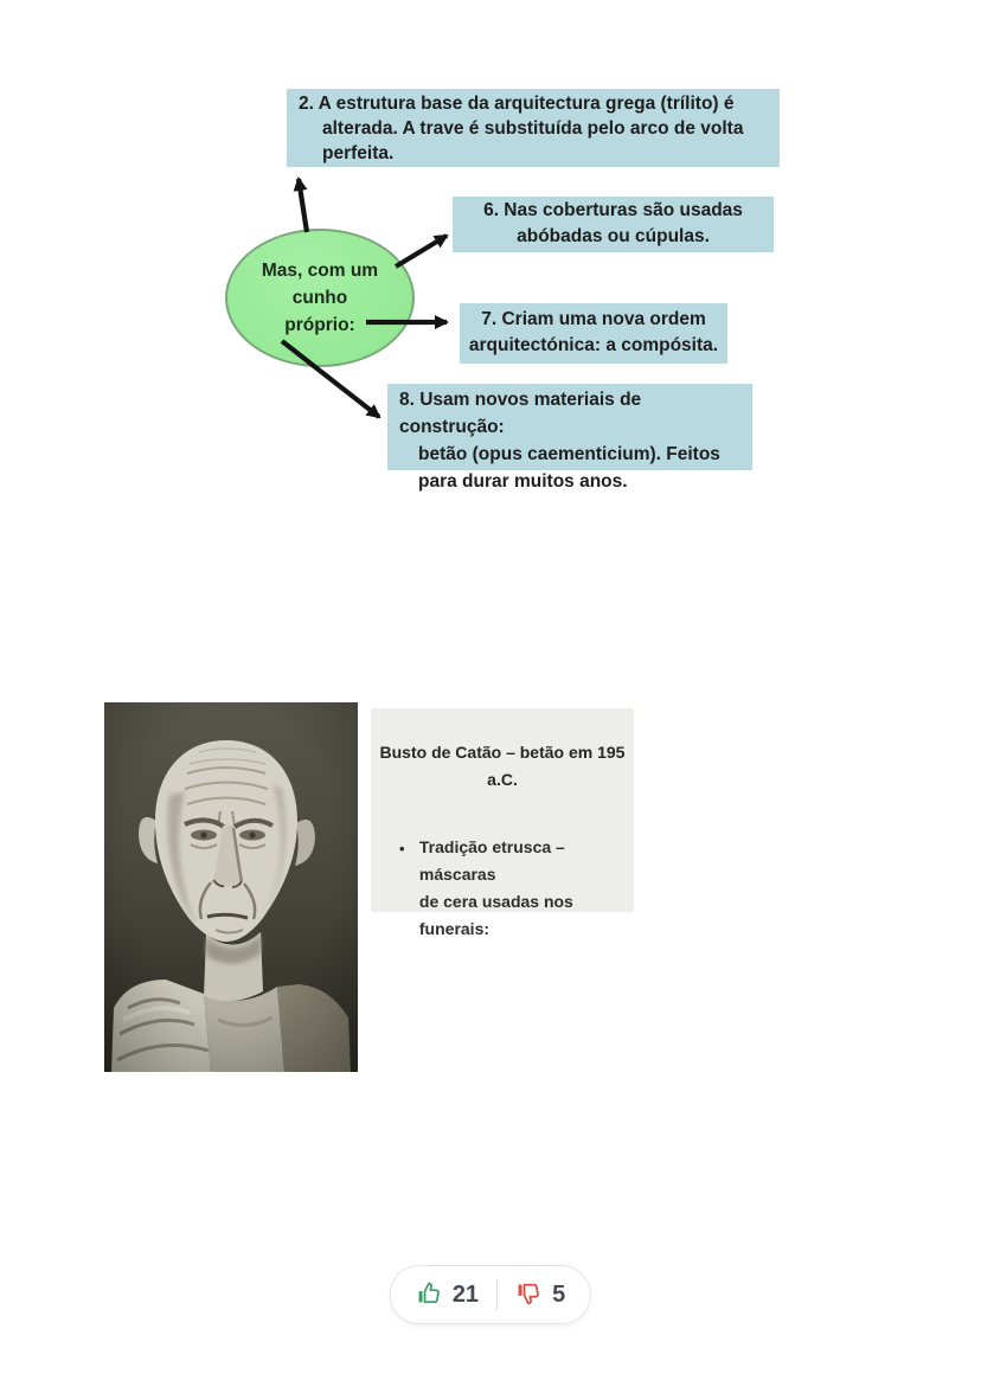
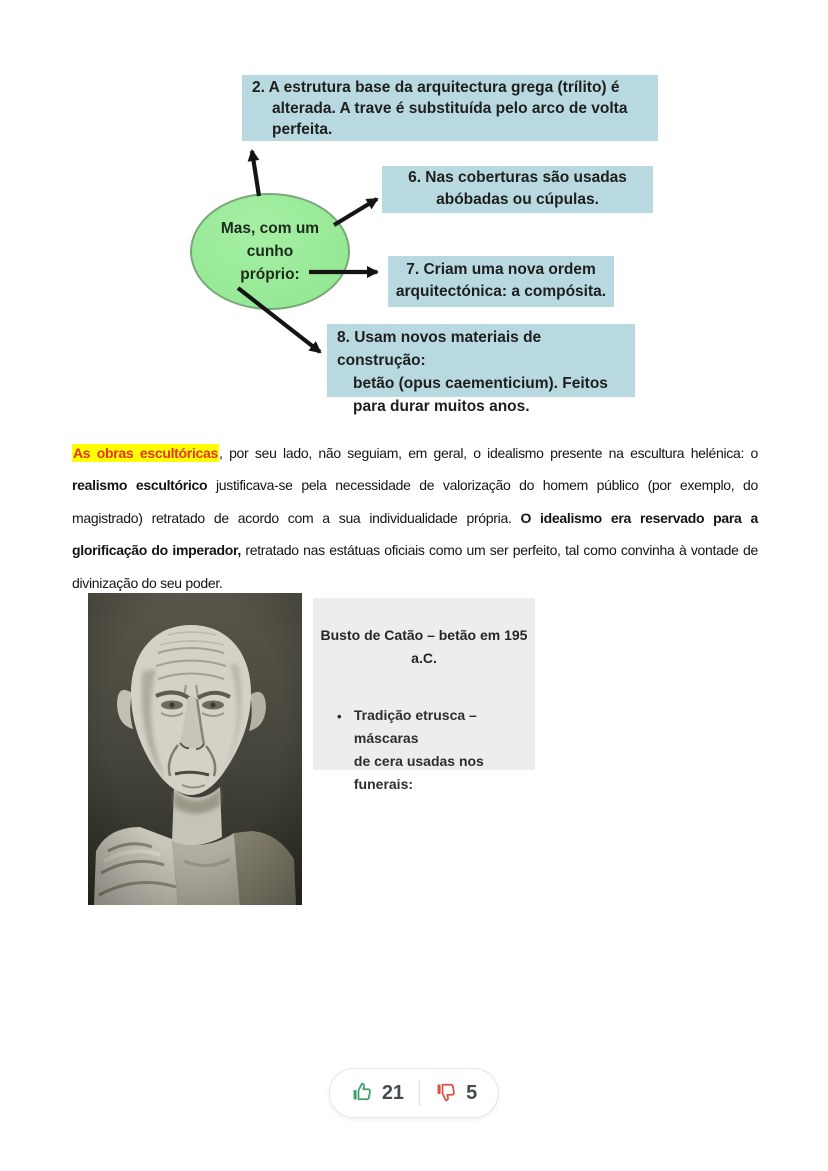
  2. A estrutura base da arquitectura grega (trílito) é
  alterada. A trave é substituída pelo arco de volta
  perfeita.
  6. Nas coberturas são usadas
  abóbadas ou cúpulas.
  7. Criam uma nova ordem
  arquitectónica: a compósita.
  8. Usam novos materiais de construção:
  betão (opus caementicium). Feitos
  para durar muitos anos.
  Mas, com um
  cunho
  próprio:
+ As obras escultóricas, por seu lado, não seguiam, em geral, o idealismo presente na escultura helénica: o realismo escultórico justificava-se pela necessidade de valorização do homem público (por exemplo, do magistrado) retratado de acordo com a sua individualidade própria. O idealismo era reservado para a glorificação do imperador, retratado nas estátuas oficiais como um ser perfeito, tal como convinha à vontade de divinização do seu poder.
  Busto de Catão – betão em 195
  a.C.
  •
  Tradição etrusca – máscaras
  de cera usadas nos funerais:
  21
  5
